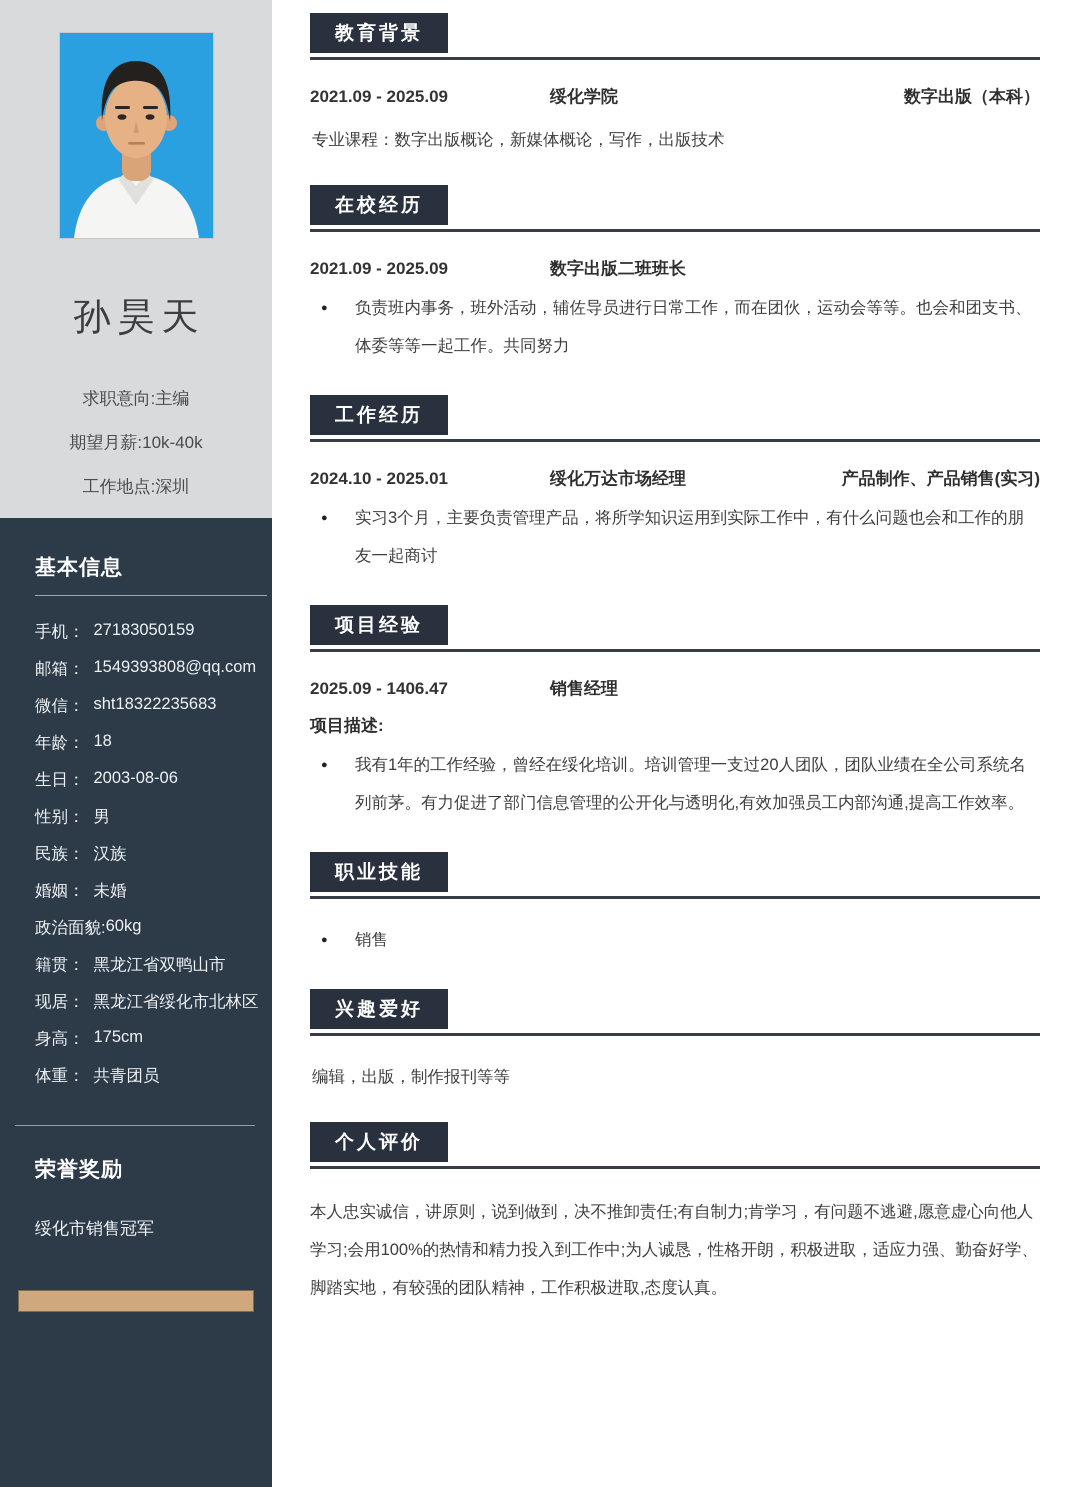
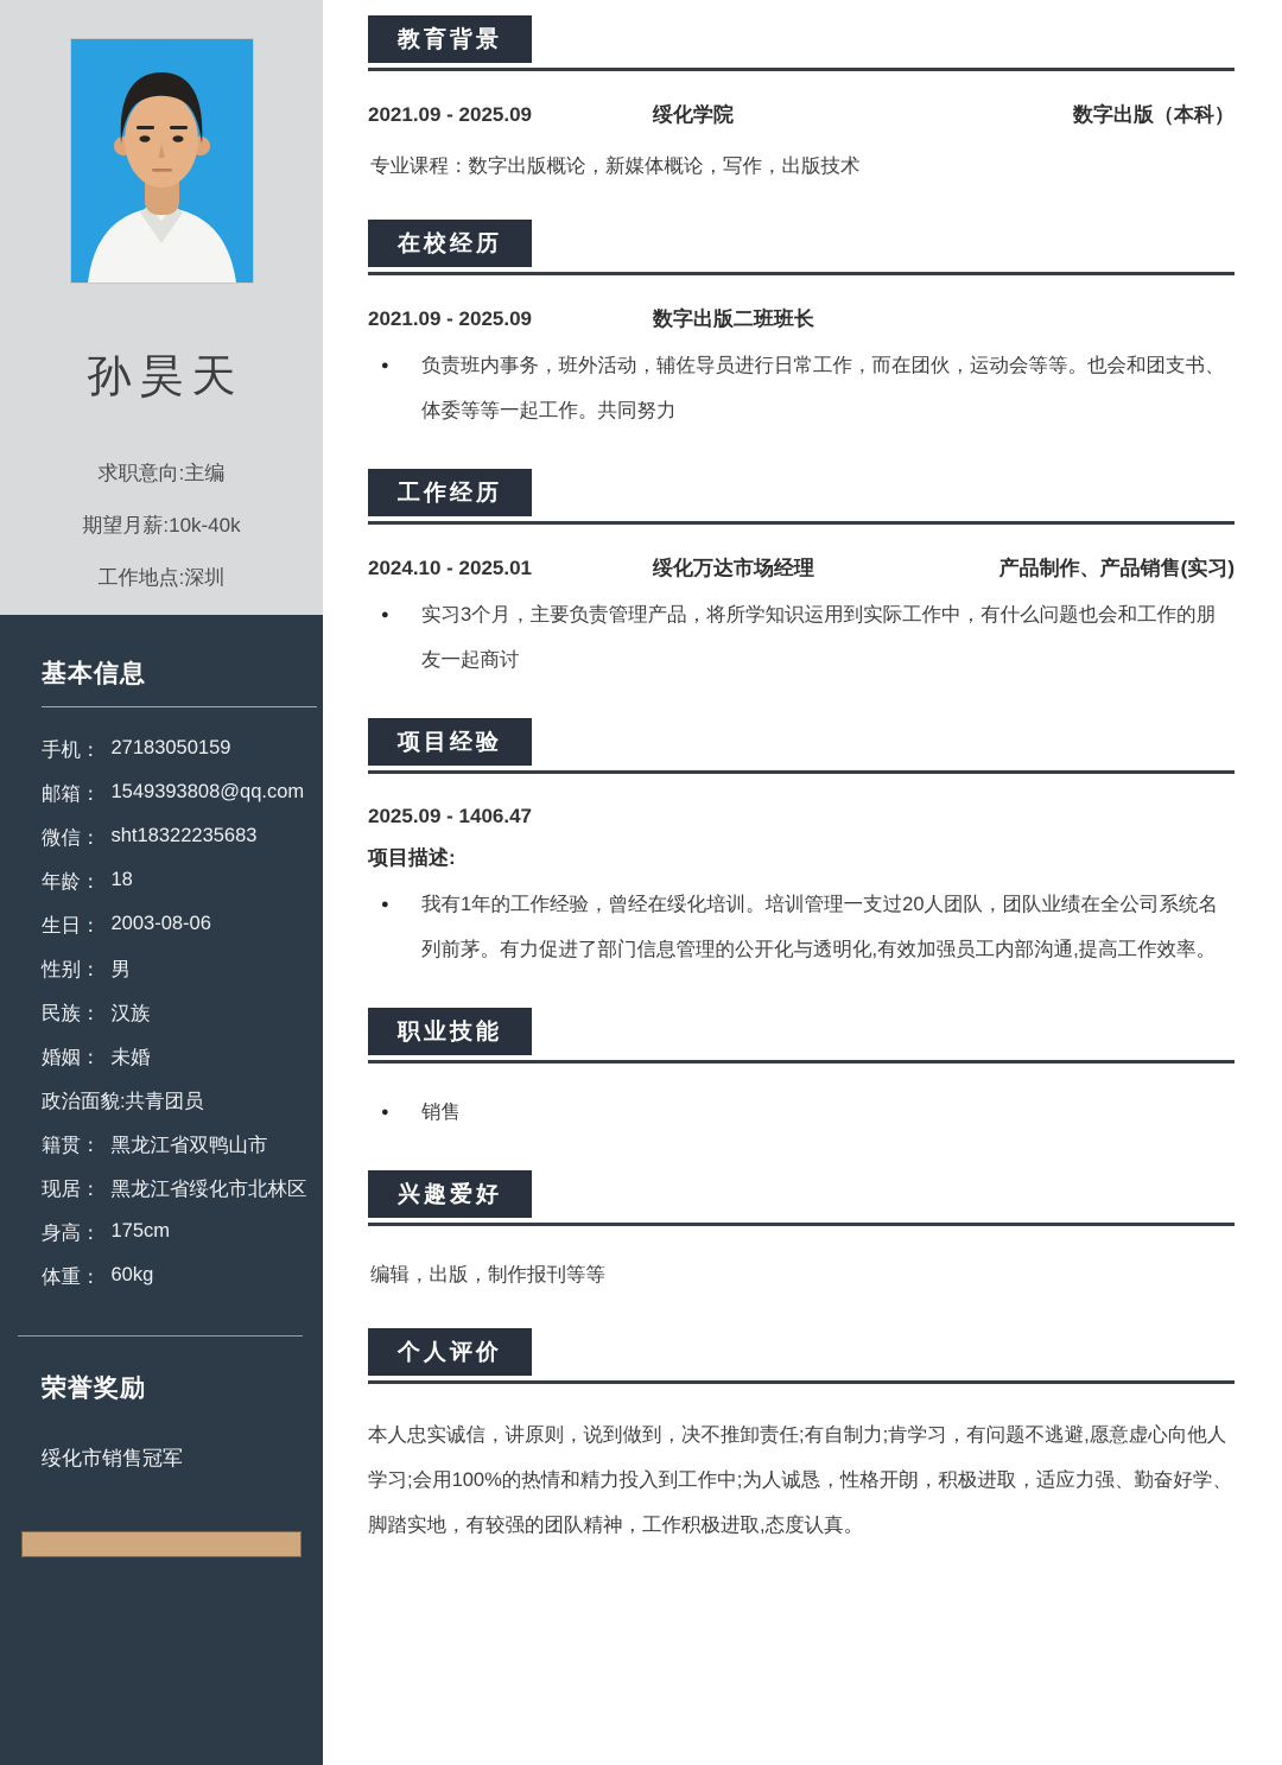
  孙昊天
  求职意向:主编
  期望月薪:10k-40k
  工作地点:深圳
  基本信息
  手机：
  27183050159
  邮箱：
  1549393808@qq.com
  微信：
  sht18322235683
  年龄：
  18
  生日：
  2003-08-06
  性别：
  男
  民族：
  汉族
  婚姻：
  未婚
  政治面貌:
- 60kg
+ 共青团员
  籍贯：
  黑龙江省双鸭山市
  现居：
  黑龙江省绥化市北林区
  身高：
  175cm
  体重：
- 共青团员
+ 60kg
  荣誉奖励
  绥化市销售冠军
  教育背景
  2021.09 - 2025.09
  绥化学院
  数字出版（本科）
  专业课程：数字出版概论，新媒体概论，写作，出版技术
  在校经历
  2021.09 - 2025.09
  数字出版二班班长
  ●
  负责班内事务，班外活动，辅佐导员进行日常工作，而在团伙，运动会等等。也会和团支书、体委等等一起工作。共同努力
  工作经历
  2024.10 - 2025.01
  绥化万达市场经理
  产品制作、产品销售(实习)
  ●
  实习3个月，主要负责管理产品，将所学知识运用到实际工作中，有什么问题也会和工作的朋友一起商讨
  项目经验
  2025.09 - 1406.47
- 销售经理
  项目描述:
  ●
  我有1年的工作经验，曾经在绥化培训。培训管理一支过20人团队，团队业绩在全公司系统名列前茅。有力促进了部门信息管理的公开化与透明化,有效加强员工内部沟通,提高工作效率。
  职业技能
  ●
  销售
  兴趣爱好
  编辑，出版，制作报刊等等
  个人评价
  本人忠实诚信，讲原则，说到做到，决不推卸责任;有自制力;肯学习，有问题不逃避,愿意虚心向他人学习;会用100%的热情和精力投入到工作中;为人诚恳，性格开朗，积极进取，适应力强、勤奋好学、脚踏实地，有较强的团队精神，工作积极进取,态度认真。
